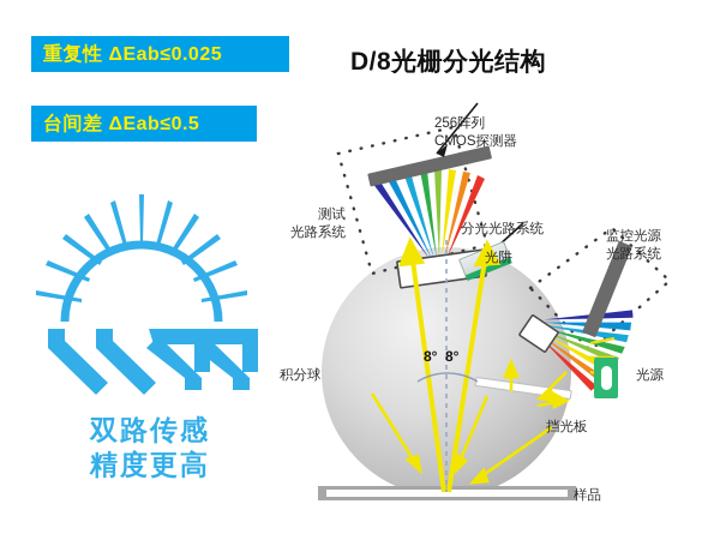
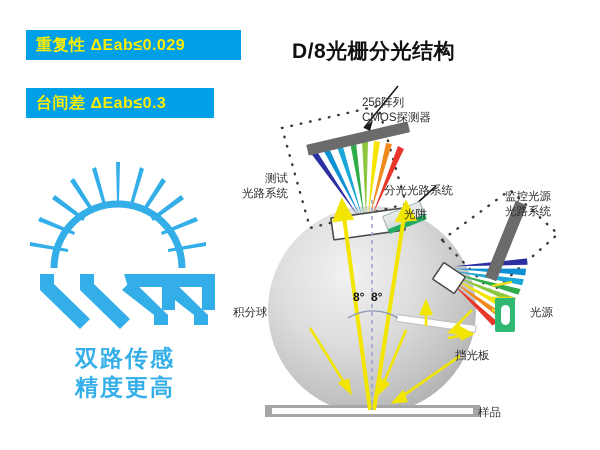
- 重复性 ΔEab≤0.025
+ 重复性 ΔEab≤0.029
- 台间差 ΔEab≤0.5
+ 台间差 ΔEab≤0.3
  双路传感
  精度更高
  D/8光栅分光结构
  256阵列
  CMOS探测器
  分光光路系统
  测试
  光路系统
  监控光源
  光路系统
  光阱
  积分球
  光源
  挡光板
  样品
  8°
  8°
